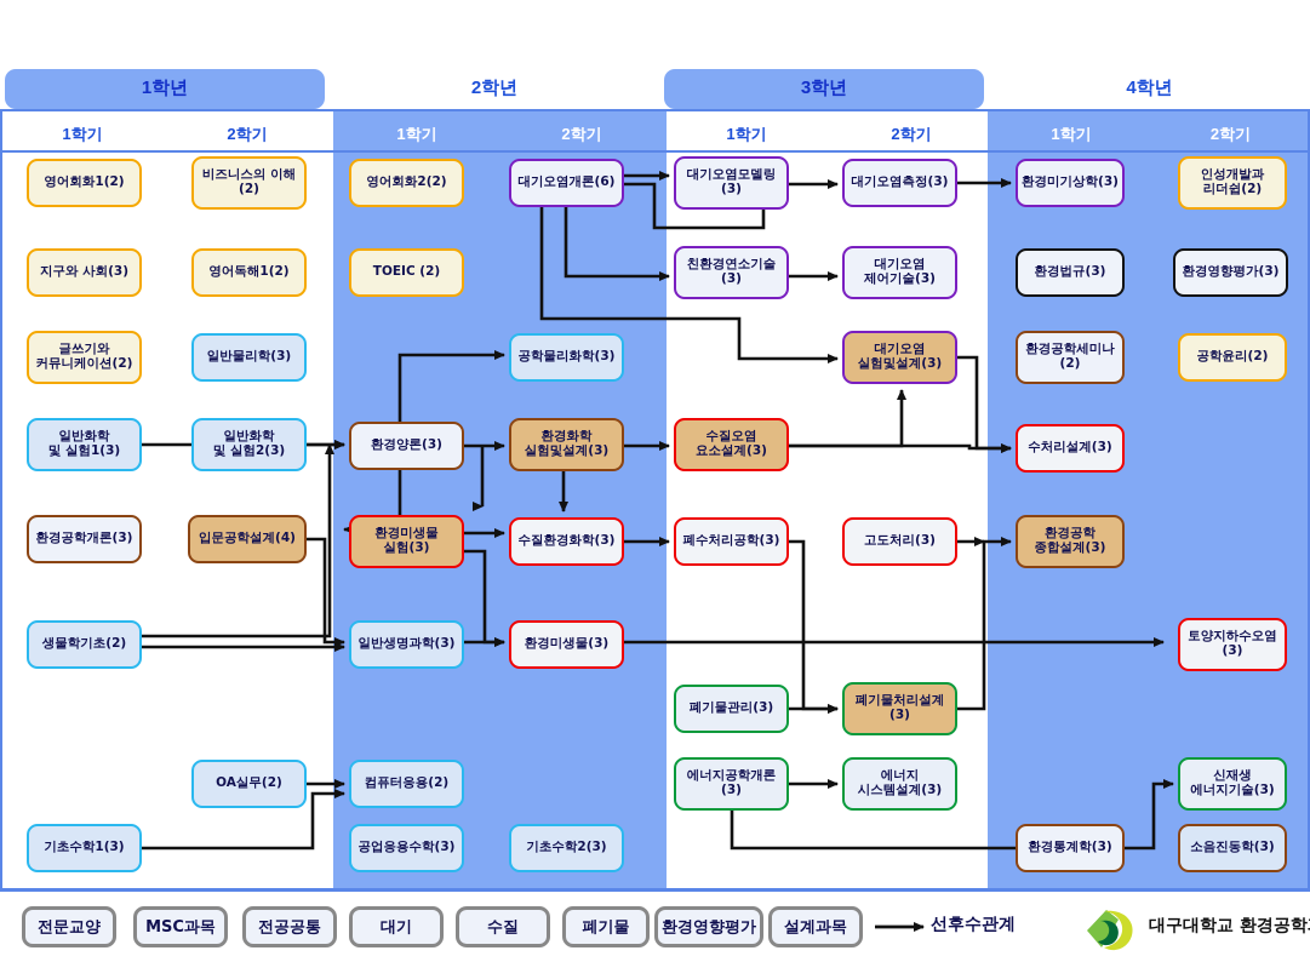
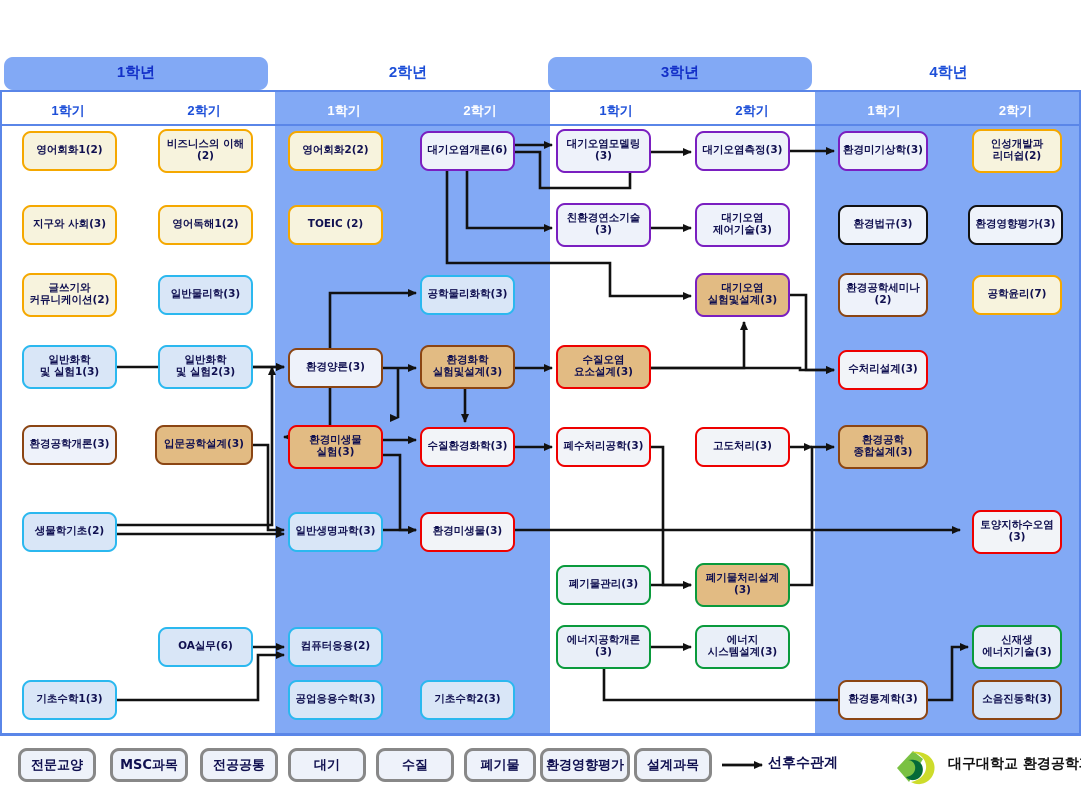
  1학년
  2학년
  3학년
  4학년
  1학기
  2학기
  1학기
  2학기
  1학기
  2학기
  1학기
  2학기
  영어회화1(2)
  비즈니스의 이해
  (2)
  지구와 사회(3)
  영어독해1(2)
  글쓰기와
  커뮤니케이션(2)
  일반물리학(3)
  일반화학
  및 실험1(3)
  일반화학
  및 실험2(3)
  환경공학개론(3)
- 입문공학설계(4)
+ 입문공학설계(3)
  생물학기초(2)
- OA실무(2)
+ OA실무(6)
  기초수학1(3)
  영어회화2(2)
  대기오염개론(6)
  TOEIC (2)
  공학물리화학(3)
  환경양론(3)
  환경화학
  실험및설계(3)
  환경미생물
  실험(3)
  수질환경화학(3)
  일반생명과학(3)
  환경미생물(3)
  컴퓨터응용(2)
  공업응용수학(3)
  기초수학2(3)
  대기오염모델링
  (3)
  대기오염측정(3)
  친환경연소기술
  (3)
  대기오염
  제어기술(3)
  대기오염
  실험및설계(3)
  수질오염
  요소설계(3)
  폐수처리공학(3)
  고도처리(3)
  폐기물관리(3)
  폐기물처리설계
  (3)
  에너지공학개론
  (3)
  에너지
  시스템설계(3)
  환경미기상학(3)
  인성개발과
  리더쉽(2)
  환경법규(3)
  환경영향평가(3)
  환경공학세미나
  (2)
- 공학윤리(2)
+ 공학윤리(7)
  수처리설계(3)
  환경공학
  종합설계(3)
  토양지하수오염
  (3)
  신재생
  에너지기술(3)
  환경통계학(3)
  소음진동학(3)
  전문교양
  MSC과목
  전공공통
  대기
  수질
  폐기물
  환경영향평가
  설계과목
  선후수관계
  대구대학교 환경공학
